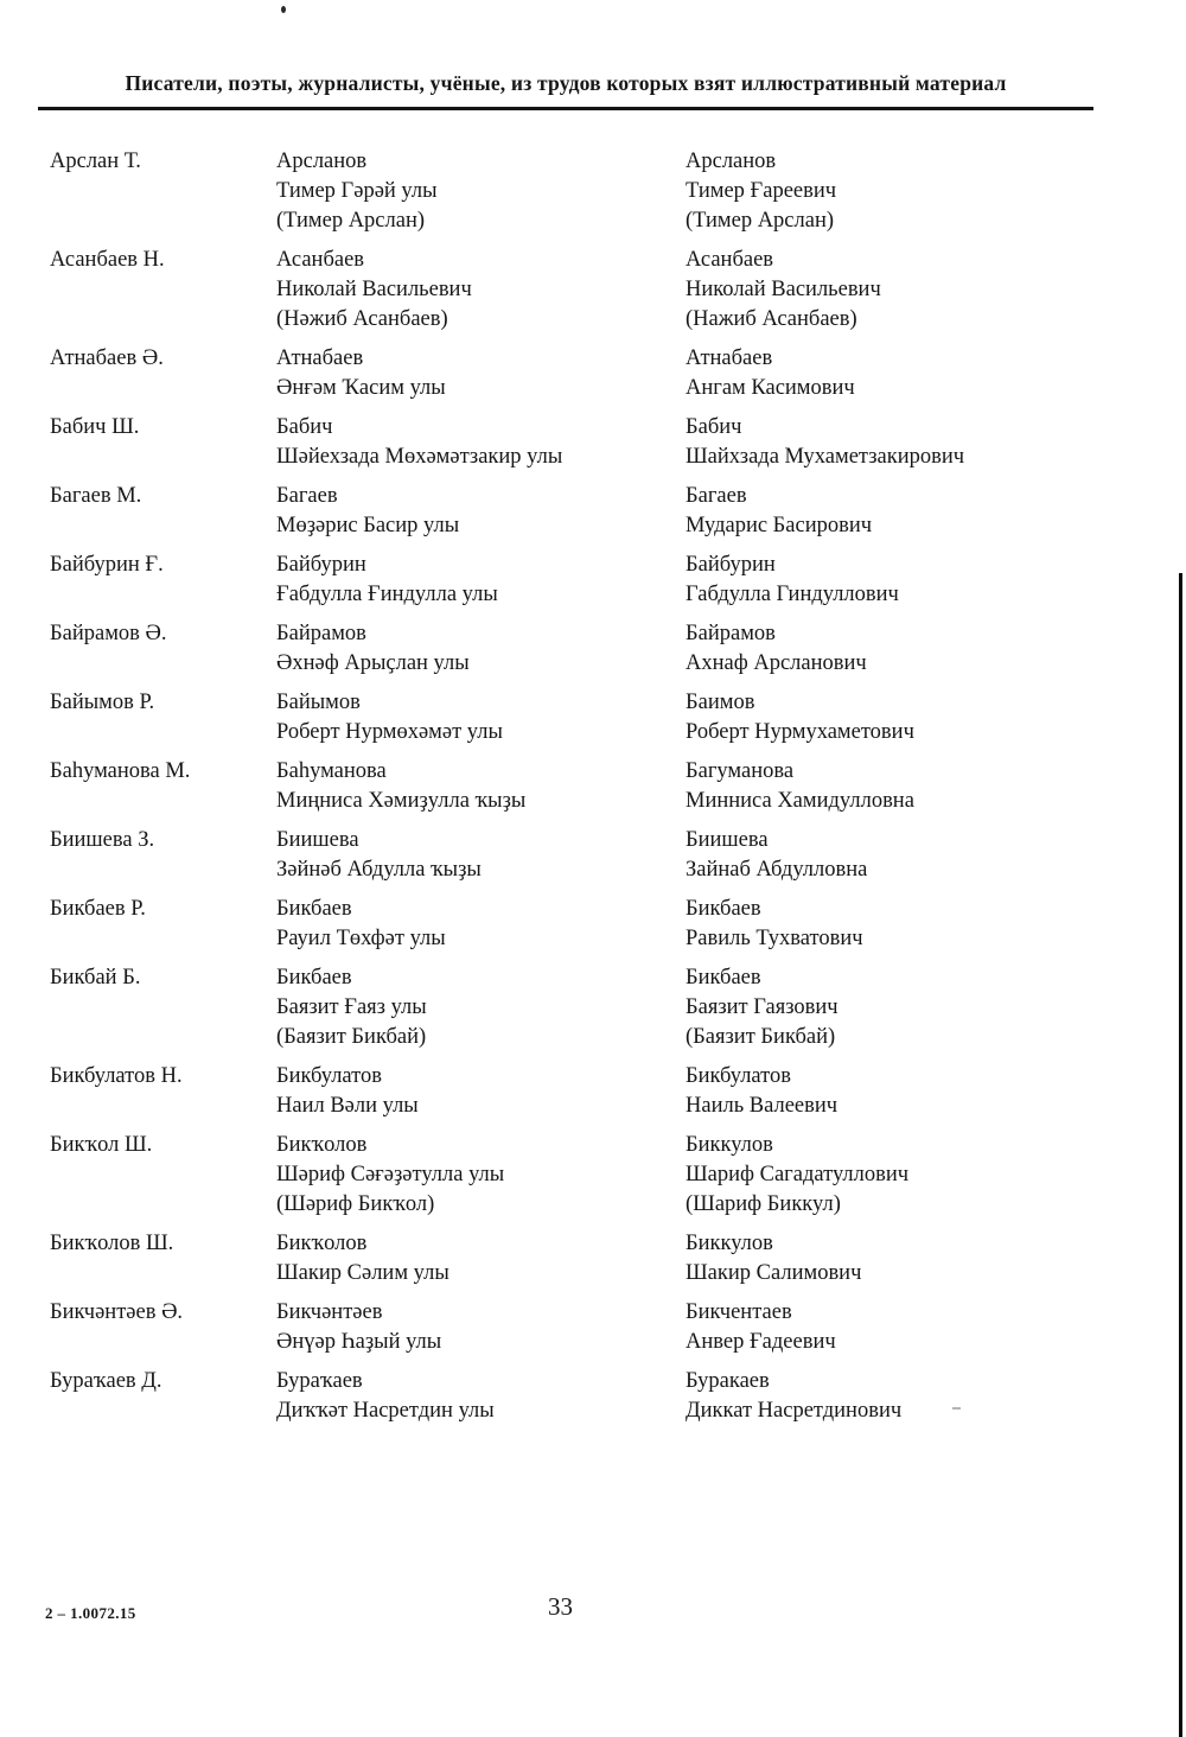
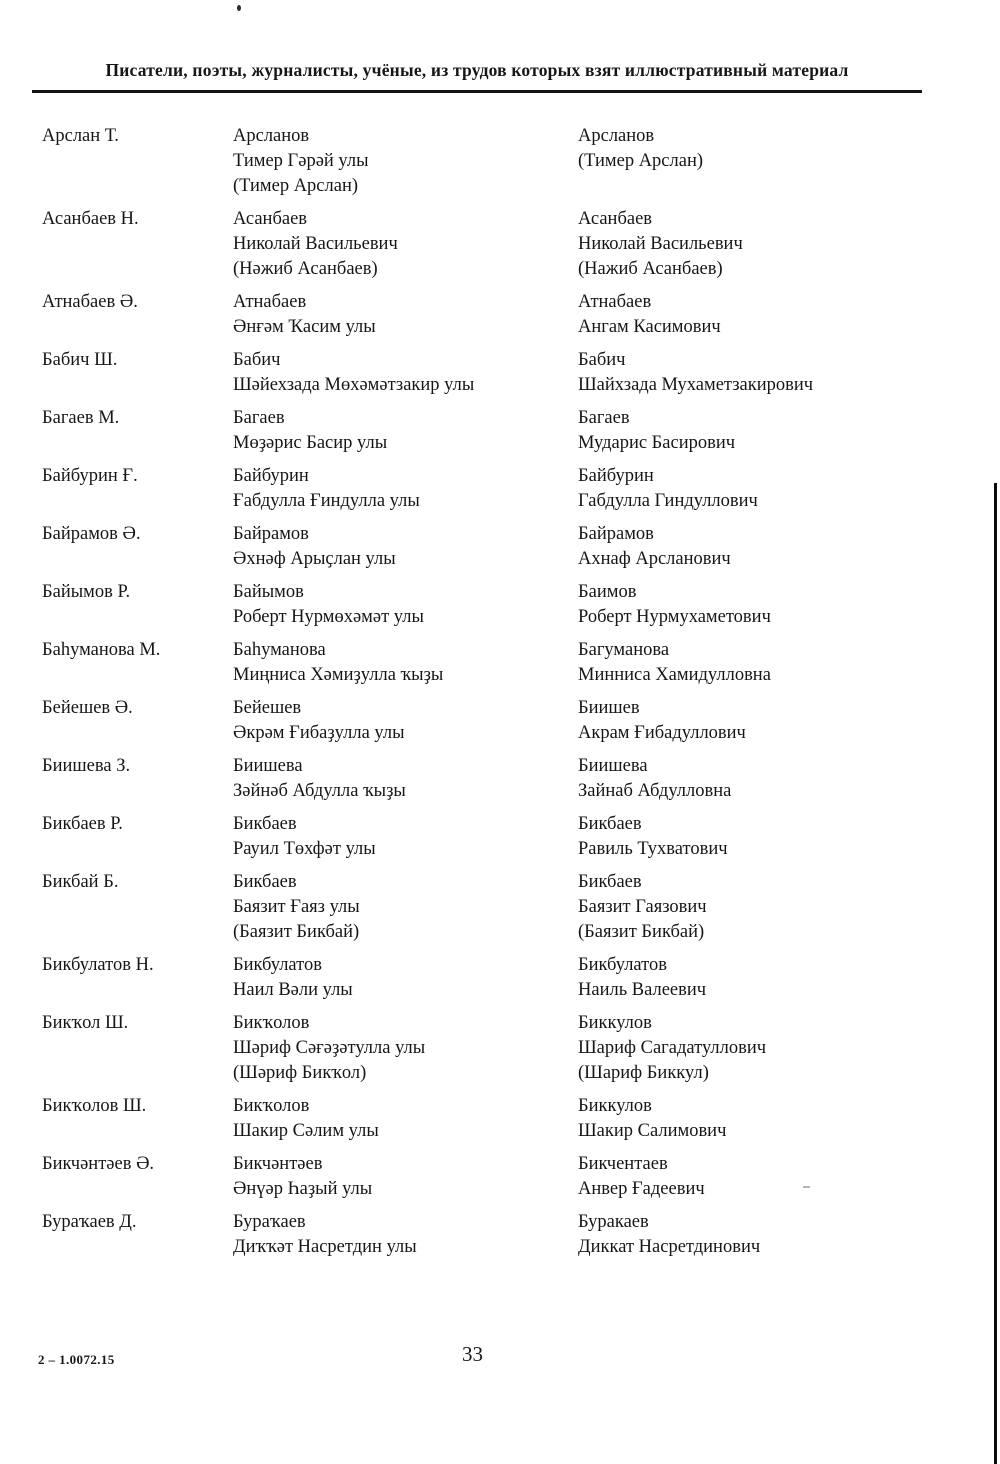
  Писатели, поэты, журналисты, учёные, из трудов которых взят иллюстративный материал
  Арслан Т.
  Арсланов
  Тимер Гәрәй улы
  (Тимер Арслан)
  Арсланов
- Тимер Ғареевич
  (Тимер Арслан)
  Асанбаев Н.
  Асанбаев
  Николай Васильевич
  (Нәжиб Асанбаев)
  Асанбаев
  Николай Васильевич
  (Нажиб Асанбаев)
  Атнабаев Ә.
  Атнабаев
  Әнғәм Ҡасим улы
  Атнабаев
  Ангам Касимович
  Бабич Ш.
  Бабич
  Шәйехзада Мөхәмәтзакир улы
  Бабич
  Шайхзада Мухаметзакирович
  Багаев М.
  Багаев
  Мөҙәрис Басир улы
  Багаев
  Мударис Басирович
  Байбурин Ғ.
  Байбурин
  Ғабдулла Ғиндулла улы
  Байбурин
  Габдулла Гиндуллович
  Байрамов Ә.
  Байрамов
  Әхнәф Арыҫлан улы
  Байрамов
  Ахнаф Арсланович
  Байымов Р.
  Байымов
  Роберт Нурмөхәмәт улы
  Баимов
  Роберт Нурмухаметович
  Баһуманова М.
  Баһуманова
  Миңниса Хәмиҙулла ҡыҙы
  Багуманова
  Минниса Хамидулловна
+ Бейешев Ә.
+ Бейешев
+ Әкрәм Ғибаҙулла улы
+ Биишев
+ Акрам Ғибадуллович
  Биишева З.
  Биишева
  Зәйнәб Абдулла ҡыҙы
  Биишева
  Зайнаб Абдулловна
  Бикбаев Р.
  Бикбаев
  Рауил Төхфәт улы
  Бикбаев
  Равиль Тухватович
  Бикбай Б.
  Бикбаев
  Баязит Ғаяз улы
  (Баязит Бикбай)
  Бикбаев
  Баязит Гаязович
  (Баязит Бикбай)
  Бикбулатов Н.
  Бикбулатов
  Наил Вәли улы
  Бикбулатов
  Наиль Валеевич
  Бикҡол Ш.
  Бикҡолов
  Шәриф Сәғәҙәтулла улы
  (Шәриф Бикҡол)
  Биккулов
  Шариф Сагадатуллович
  (Шариф Биккул)
  Бикҡолов Ш.
  Бикҡолов
  Шакир Сәлим улы
  Биккулов
  Шакир Салимович
  Бикчәнтәев Ә.
  Бикчәнтәев
  Әнүәр Һаҙый улы
  Бикчентаев
  Анвер Ғадеевич
  Бураҡаев Д.
  Бураҡаев
  Диҡҡәт Насретдин улы
  Буракаев
  Диккат Насретдинович
  2 – 1.0072.15
  33
